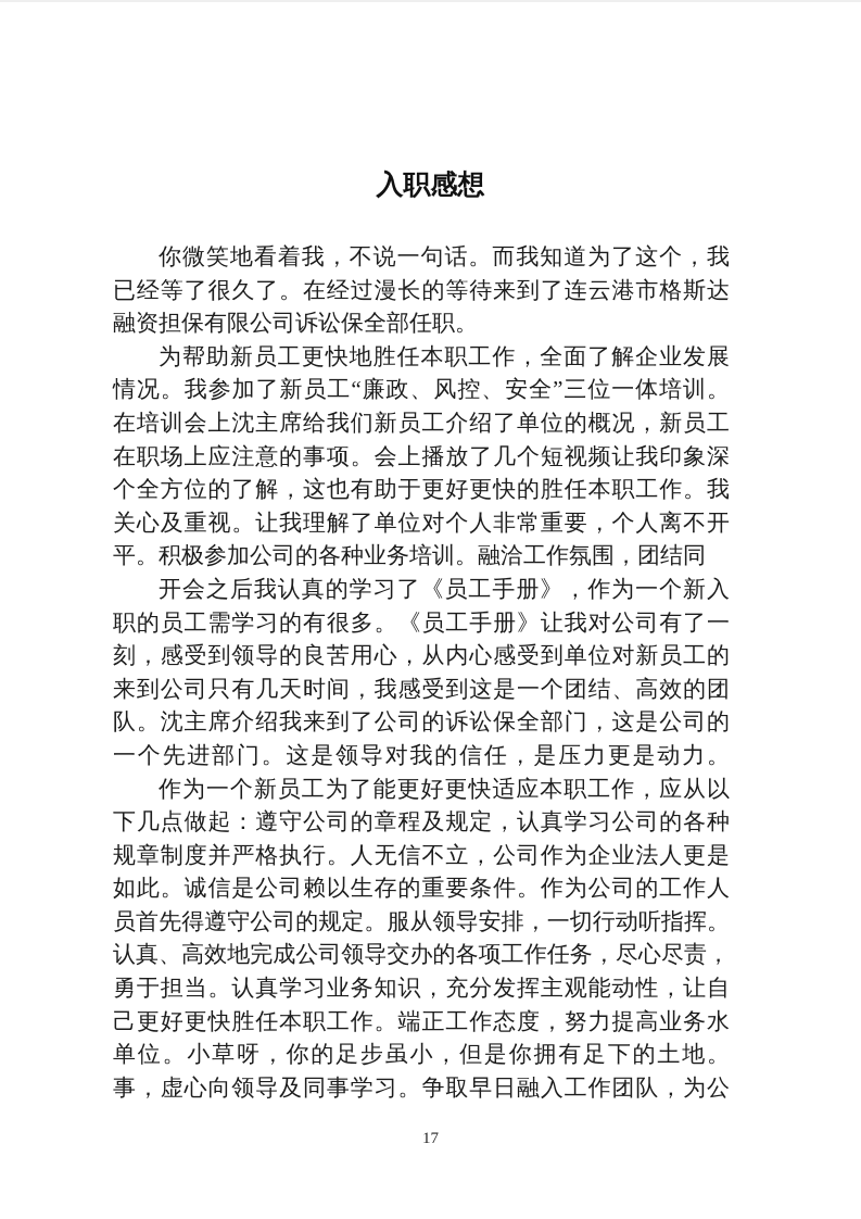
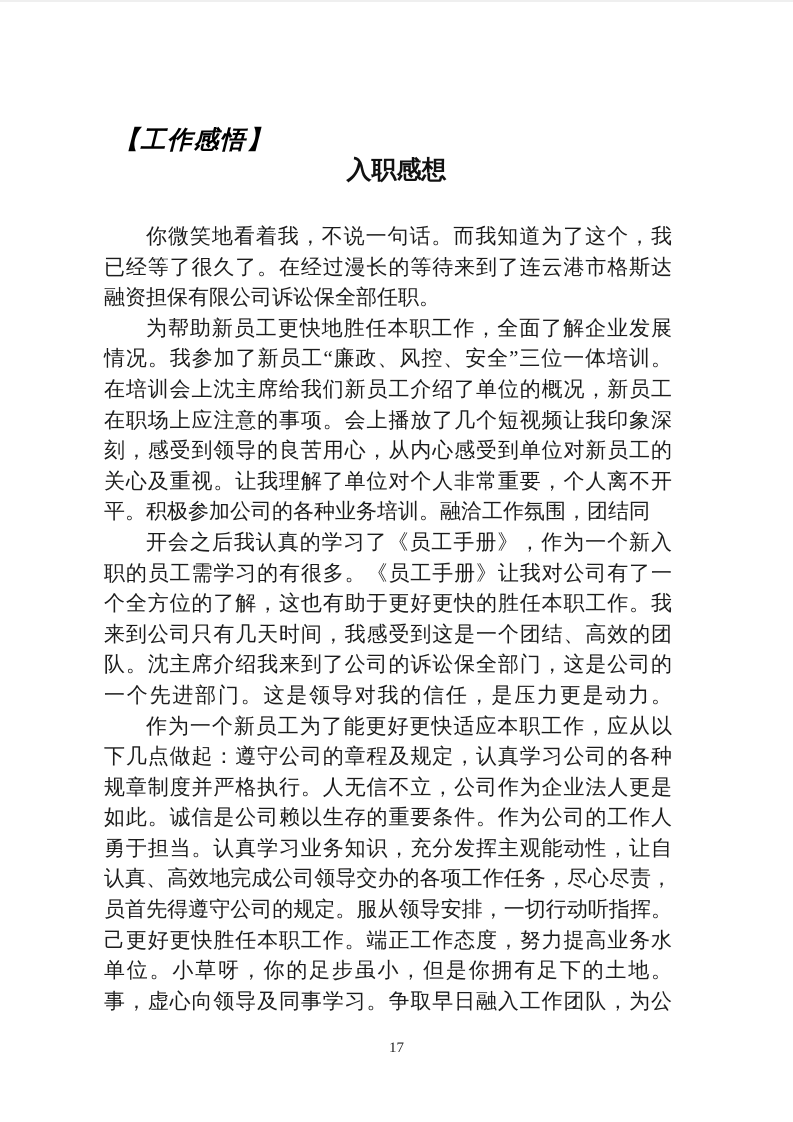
+ 【工作感悟】
  入职感想
  你微笑地看着我，不说一句话。而我知道为了这个，我
  已经等了很久了。在经过漫长的等待来到了连云港市格斯达
  融资担保有限公司诉讼保全部任职。
  为帮助新员工更快地胜任本职工作，全面了解企业发展
  情况。我参加了新员工“廉政、风控、安全”三位一体培训。
  在培训会上沈主席给我们新员工介绍了单位的概况，新员工
  在职场上应注意的事项。会上播放了几个短视频让我印象深
- 个全方位的了解，这也有助于更好更快的胜任本职工作。我
+ 刻，感受到领导的良苦用心，从内心感受到单位对新员工的
  关心及重视。让我理解了单位对个人非常重要，个人离不开
  平。积极参加公司的各种业务培训。融洽工作氛围，团结同
  开会之后我认真的学习了《员工手册》，作为一个新入
  职的员工需学习的有很多。《员工手册》让我对公司有了一
- 刻，感受到领导的良苦用心，从内心感受到单位对新员工的
+ 个全方位的了解，这也有助于更好更快的胜任本职工作。我
  来到公司只有几天时间，我感受到这是一个团结、高效的团
  队。沈主席介绍我来到了公司的诉讼保全部门，这是公司的
  一个先进部门。这是领导对我的信任，是压力更是动力。
  作为一个新员工为了能更好更快适应本职工作，应从以
  下几点做起：遵守公司的章程及规定，认真学习公司的各种
  规章制度并严格执行。人无信不立，公司作为企业法人更是
  如此。诚信是公司赖以生存的重要条件。作为公司的工作人
- 员首先得遵守公司的规定。服从领导安排，一切行动听指挥。
+ 勇于担当。认真学习业务知识，充分发挥主观能动性，让自
  认真、高效地完成公司领导交办的各项工作任务，尽心尽责，
- 勇于担当。认真学习业务知识，充分发挥主观能动性，让自
+ 员首先得遵守公司的规定。服从领导安排，一切行动听指挥。
  己更好更快胜任本职工作。端正工作态度，努力提高业务水
  单位。小草呀，你的足步虽小，但是你拥有足下的土地。
  事，虚心向领导及同事学习。争取早日融入工作团队，为公
  17
